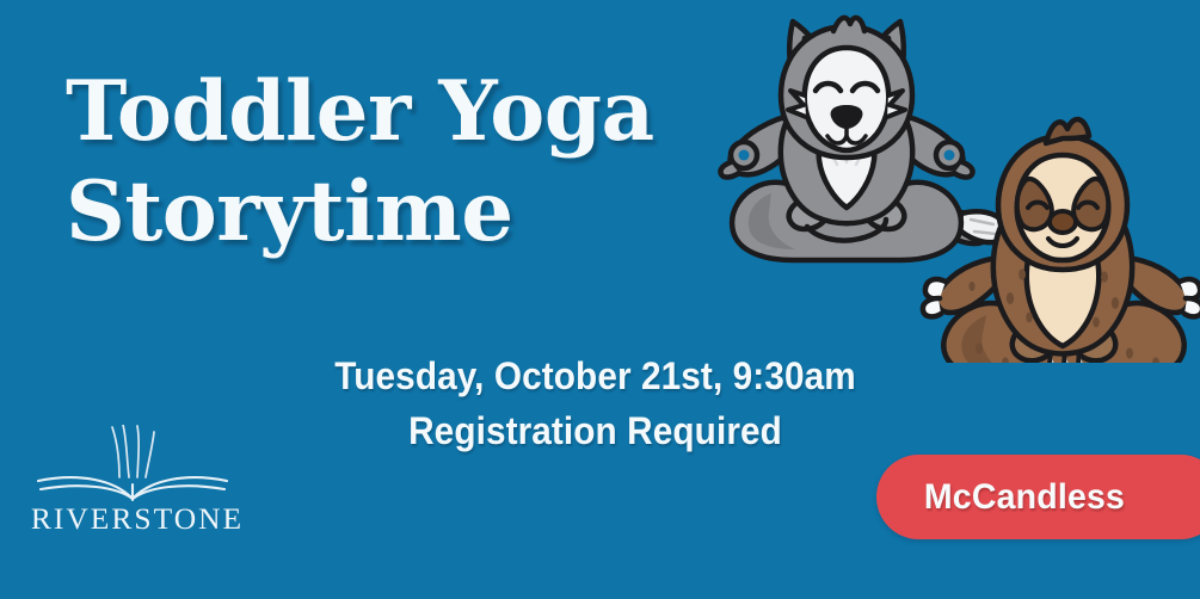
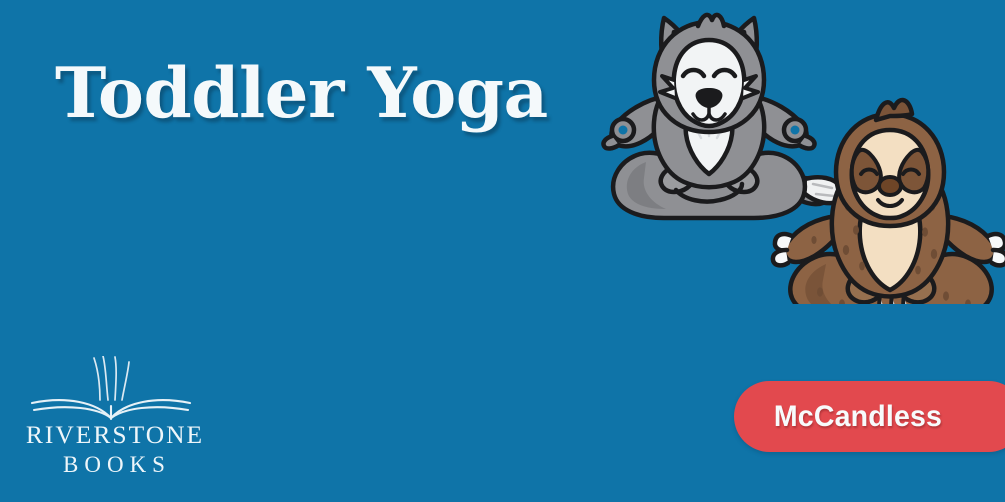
  Toddler Yoga
- Storytime
- Tuesday, October 21st, 9:30am
- Registration Required
  RIVERSTONE
+ BOOKS
  McCandless
